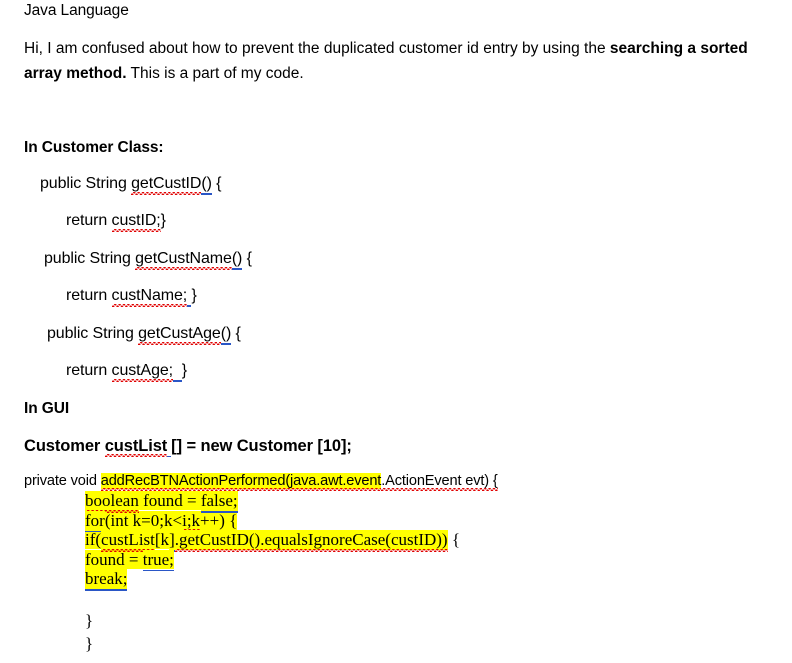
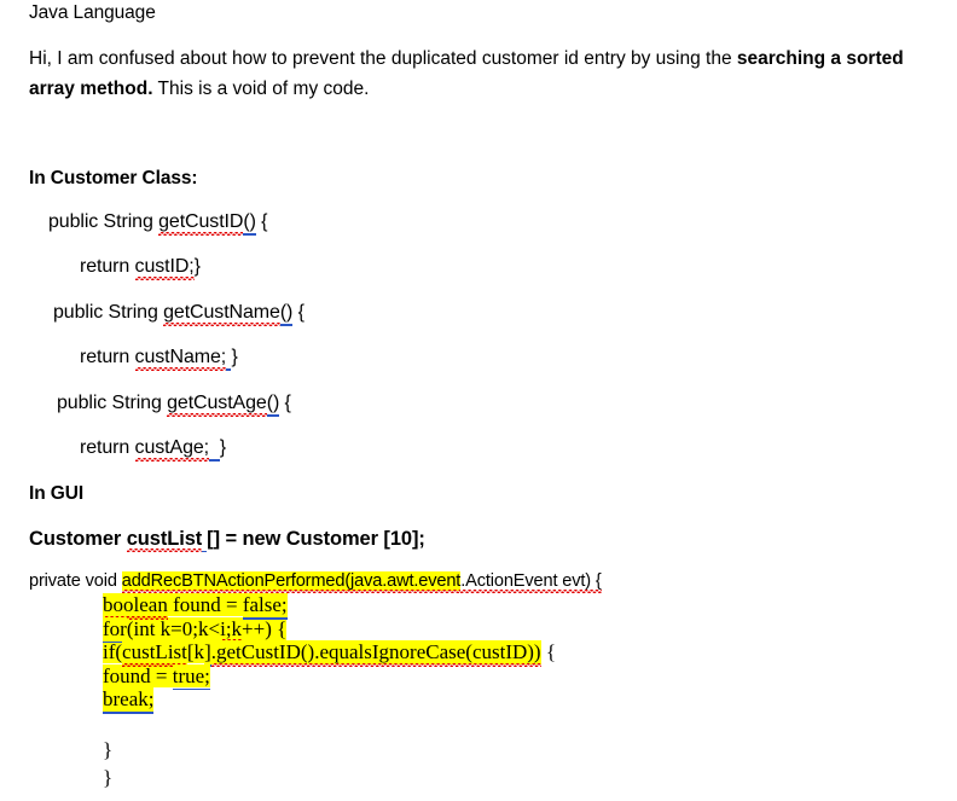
  Java Language
- Hi, I am confused about how to prevent the duplicated customer id entry by using the searching a sorted array method. This is a part of my code.
+ Hi, I am confused about how to prevent the duplicated customer id entry by using the searching a sorted array method. This is a void of my code.
  In Customer Class:
  public String getCustID() {
  return custID;}
  public String getCustName() {
  return custName; }
  public String getCustAge() {
  return custAge; }
  In GUI
  Customer custList [] = new Customer [10];
  private void addRecBTNActionPerformed(java.awt.event.ActionEvent evt) {
  boolean found = false;
  for(int k=0;k<i;k++) {
  if(custList[k].getCustID().equalsIgnoreCase(custID)) {
  found = true;
  break;
  }
  }
